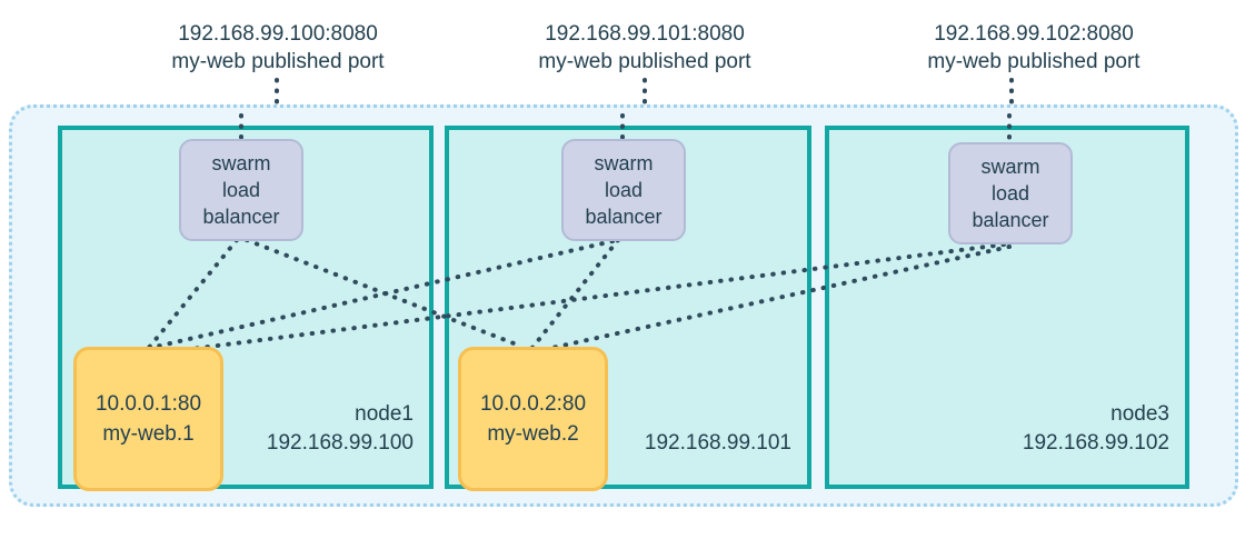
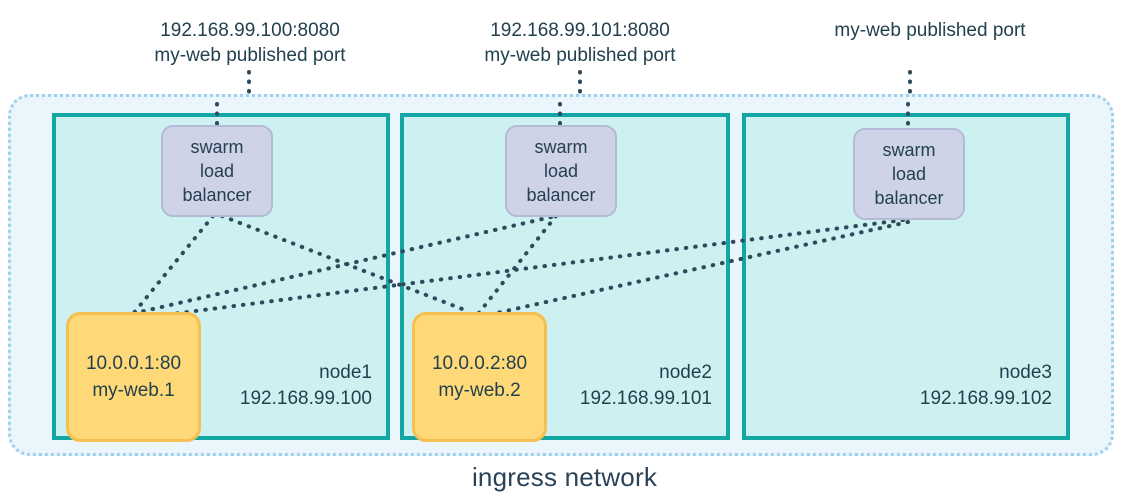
  192.168.99.100:8080
  my-web published port
  192.168.99.101:8080
  my-web published port
- 192.168.99.102:8080
  my-web published port
  node1
  192.168.99.100
+ node2
  192.168.99.101
  node3
  192.168.99.102
  swarm
  load
  balancer
  swarm
  load
  balancer
  swarm
  load
  balancer
  10.0.0.1:80
  my-web.1
  10.0.0.2:80
  my-web.2
+ ingress network
